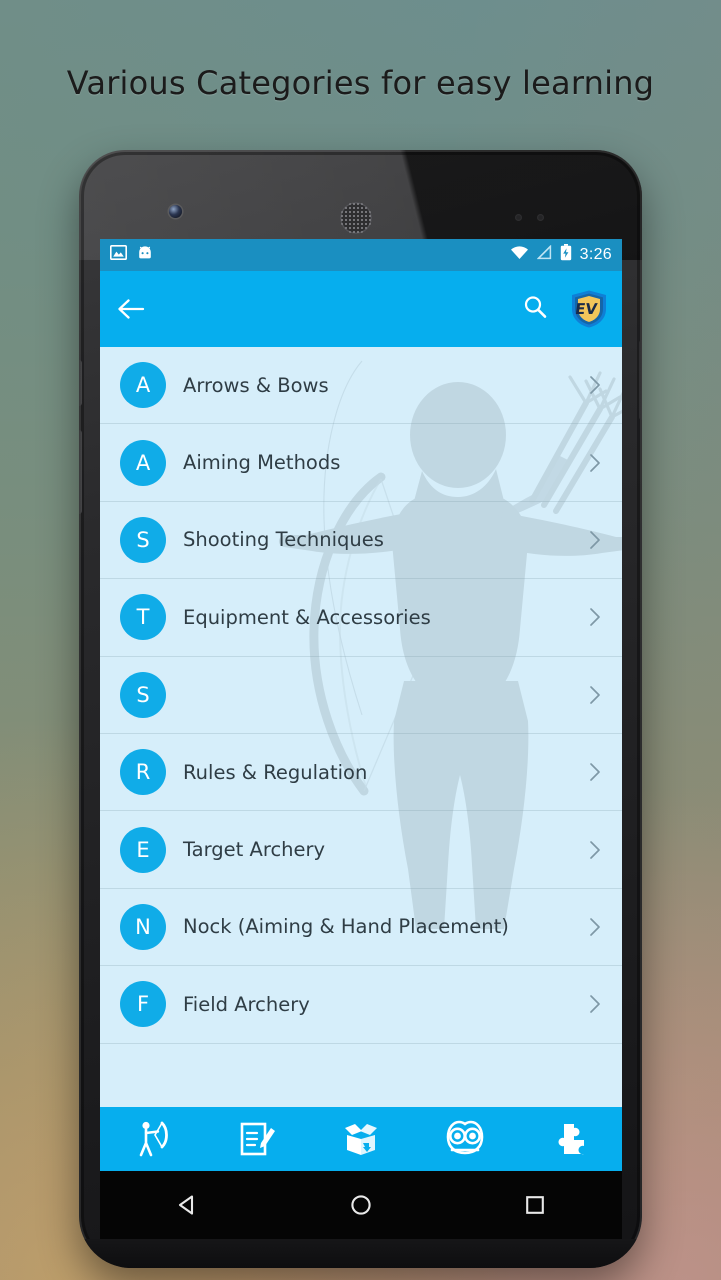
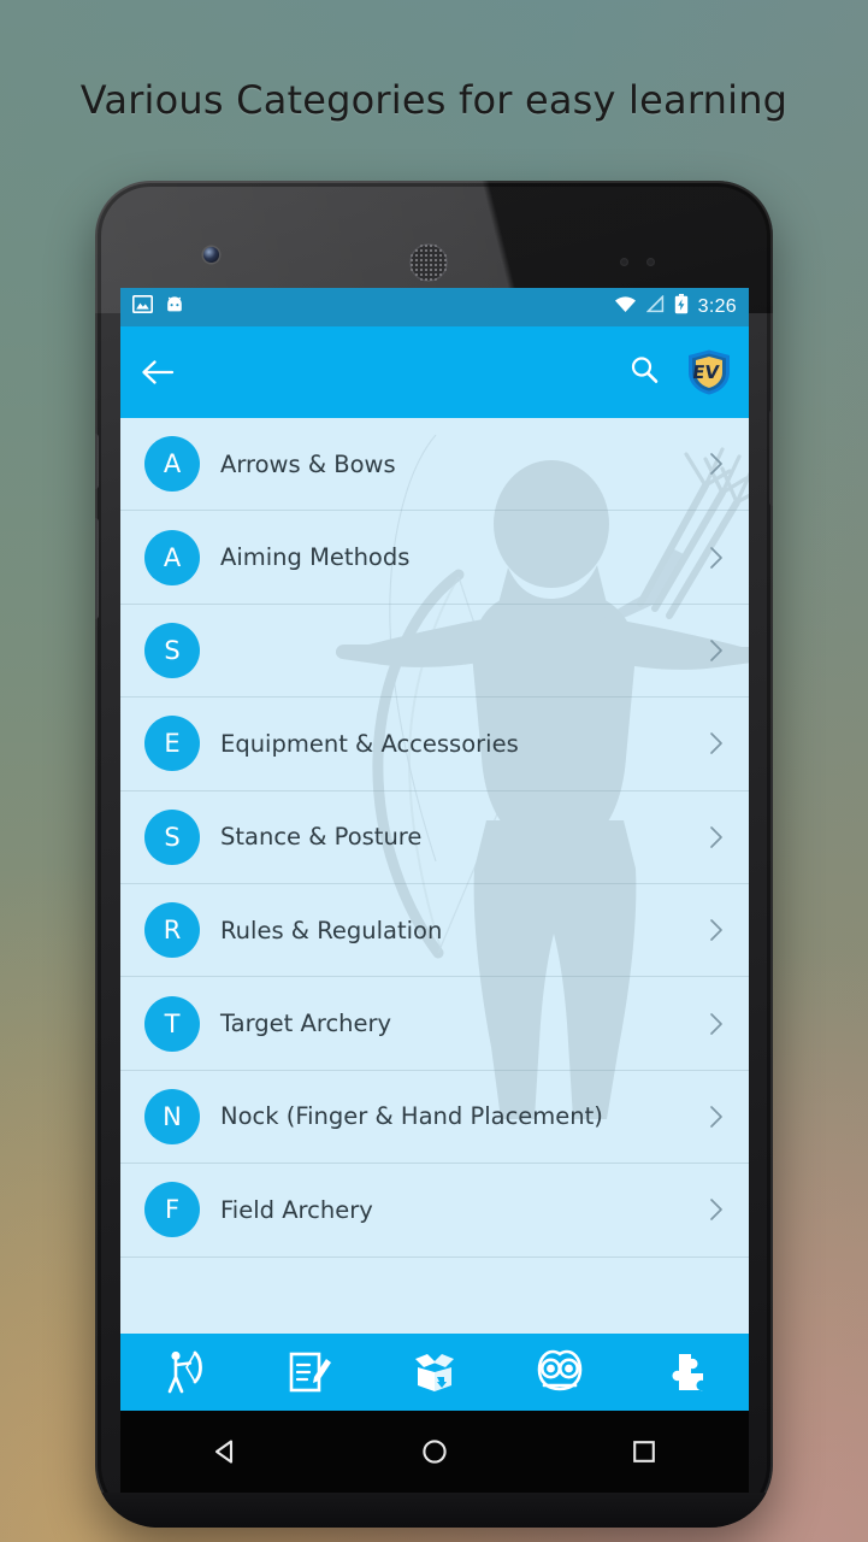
  Various Categories for easy learning
  3:26
  A
  Arrows & Bows
  A
  Aiming Methods
  S
- Shooting Techniques
- T
+ E
  Equipment & Accessories
  S
+ Stance & Posture
  R
  Rules & Regulation
- E
+ T
  Target Archery
  N
- Nock (Aiming & Hand Placement)
+ Nock (Finger & Hand Placement)
  F
  Field Archery
